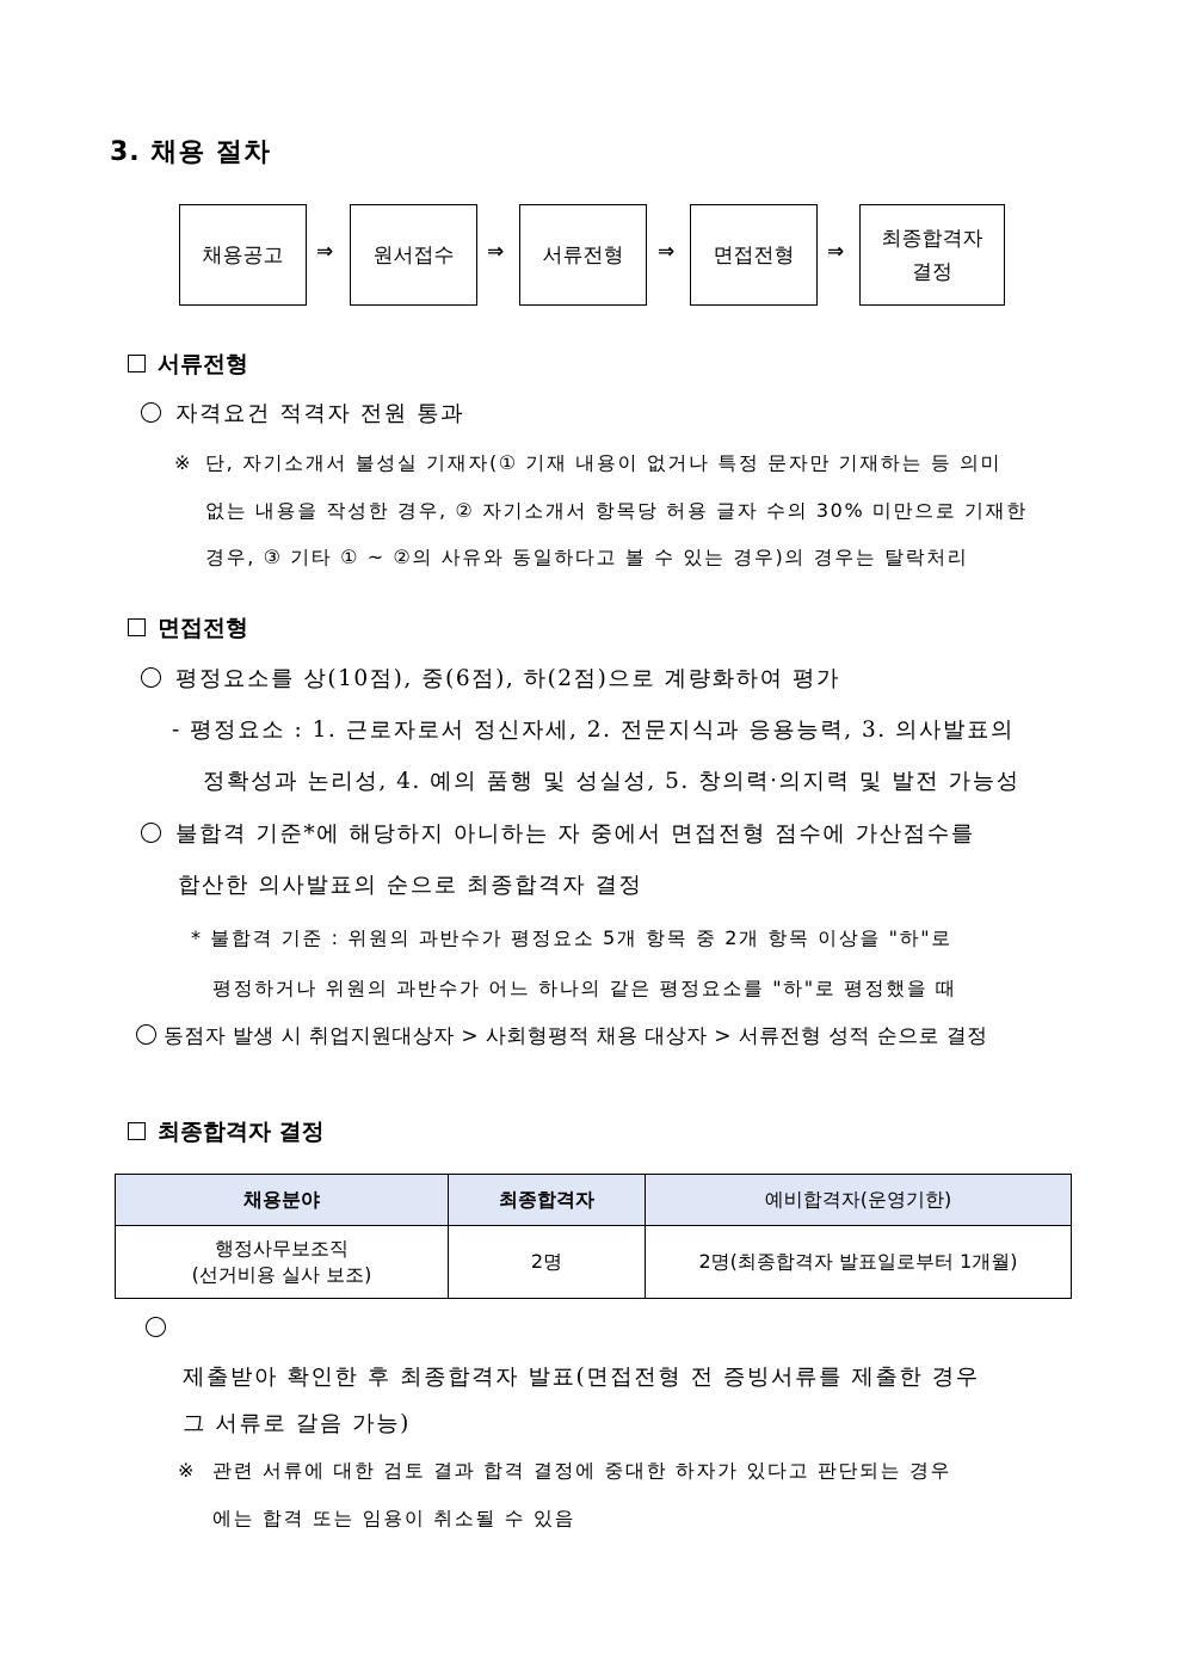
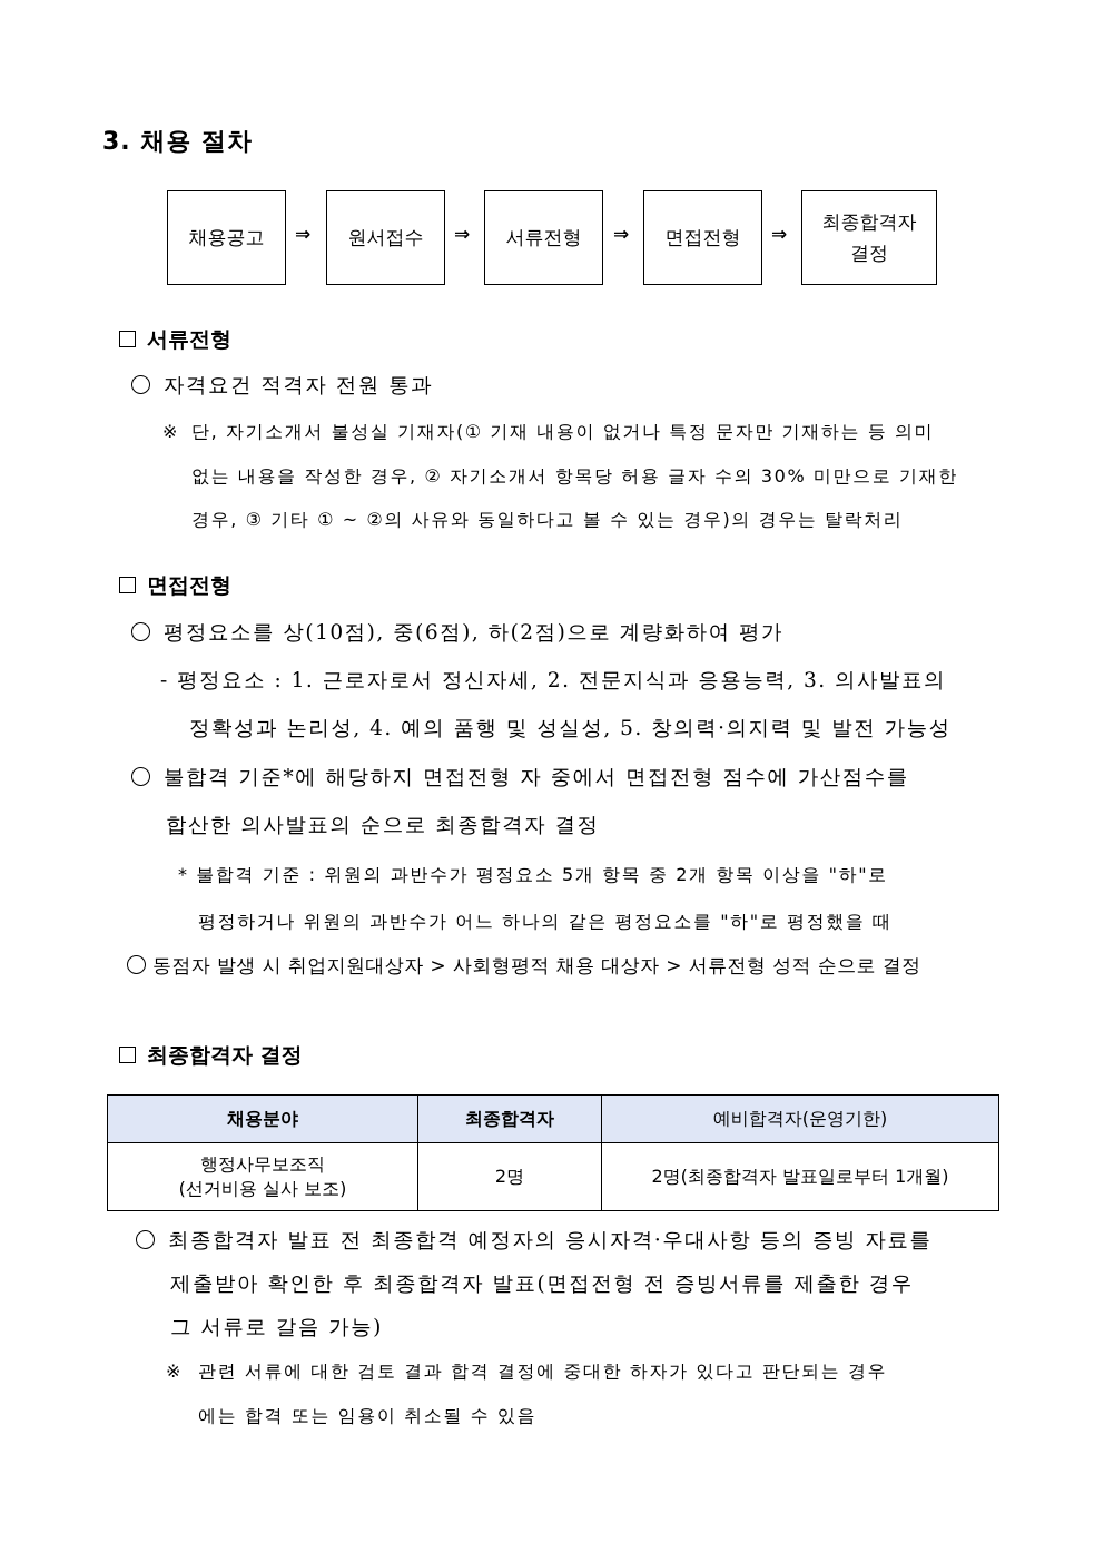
  3. 채용 절차
  채용공고
  ⇒
  원서접수
  ⇒
  서류전형
  ⇒
  면접전형
  ⇒
  최종합격자
  결정
  서류전형
  자격요건 적격자 전원 통과
  ※
  단, 자기소개서 불성실 기재자(① 기재 내용이 없거나 특정 문자만 기재하는 등 의미
  없는 내용을 작성한 경우, ② 자기소개서 항목당 허용 글자 수의 30% 미만으로 기재한
  경우, ③ 기타 ① ~ ②의 사유와 동일하다고 볼 수 있는 경우)의 경우는 탈락처리
  면접전형
  평정요소를 상(10점), 중(6점), 하(2점)으로 계량화하여 평가
  - 평정요소 : 1. 근로자로서 정신자세, 2. 전문지식과 응용능력, 3. 의사발표의
  정확성과 논리성, 4. 예의 품행 및 성실성, 5. 창의력·의지력 및 발전 가능성
- 불합격 기준*에 해당하지 아니하는 자 중에서 면접전형 점수에 가산점수를
+ 불합격 기준*에 해당하지 면접전형 자 중에서 면접전형 점수에 가산점수를
  합산한 의사발표의 순으로 최종합격자 결정
  * 불합격 기준 : 위원의 과반수가 평정요소 5개 항목 중 2개 항목 이상을 "하"로
  평정하거나 위원의 과반수가 어느 하나의 같은 평정요소를 "하"로 평정했을 때
  동점자 발생 시 취업지원대상자 > 사회형평적 채용 대상자 > 서류전형 성적 순으로 결정
  최종합격자 결정
  채용분야	최종합격자	예비합격자(운영기한)
  행정사무보조직 (선거비용 실사 보조)	2명	2명(최종합격자 발표일로부터 1개월)
+ 최종합격자 발표 전 최종합격 예정자의 응시자격·우대사항 등의 증빙 자료를
  제출받아 확인한 후 최종합격자 발표(면접전형 전 증빙서류를 제출한 경우
  그 서류로 갈음 가능)
  ※
  관련 서류에 대한 검토 결과 합격 결정에 중대한 하자가 있다고 판단되는 경우
  에는 합격 또는 임용이 취소될 수 있음
